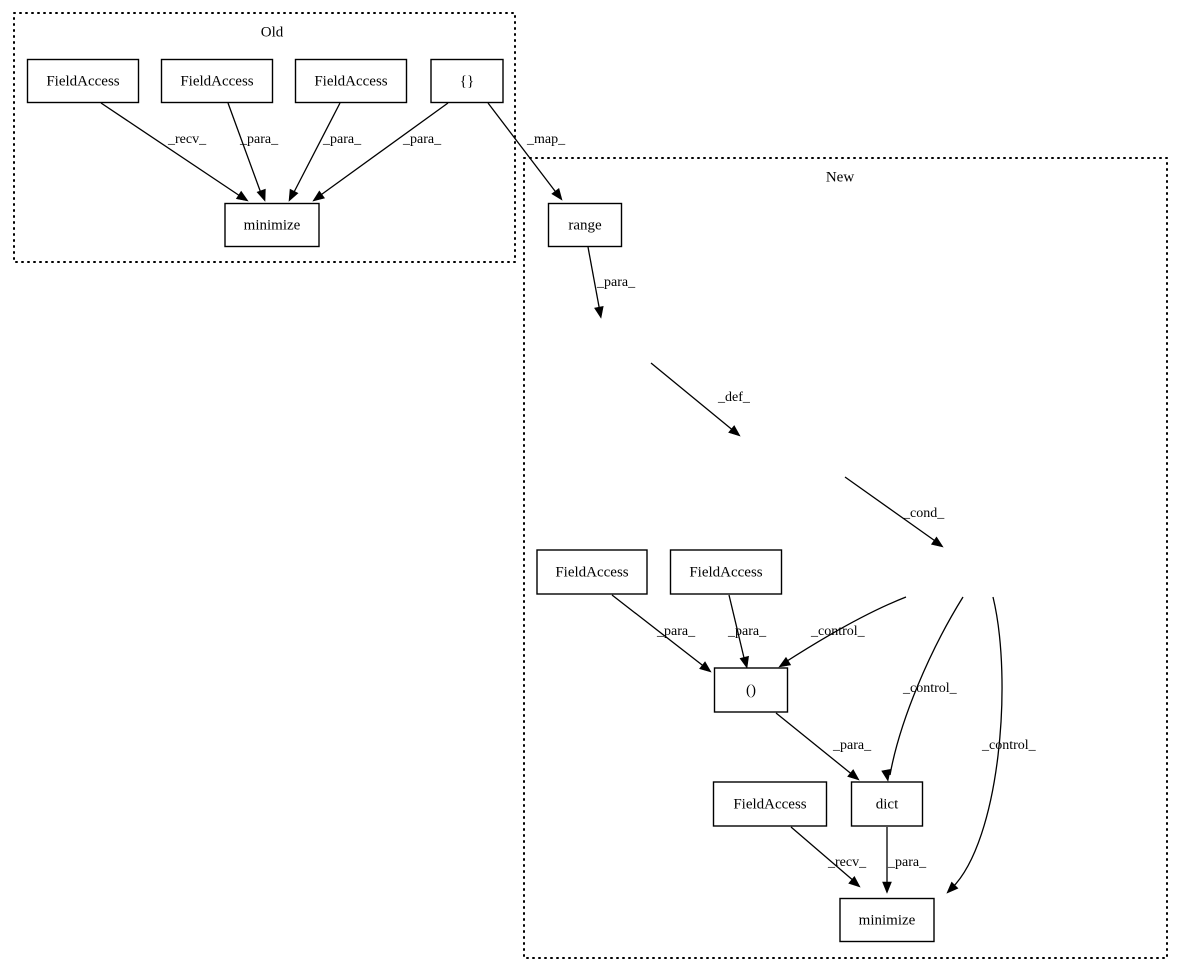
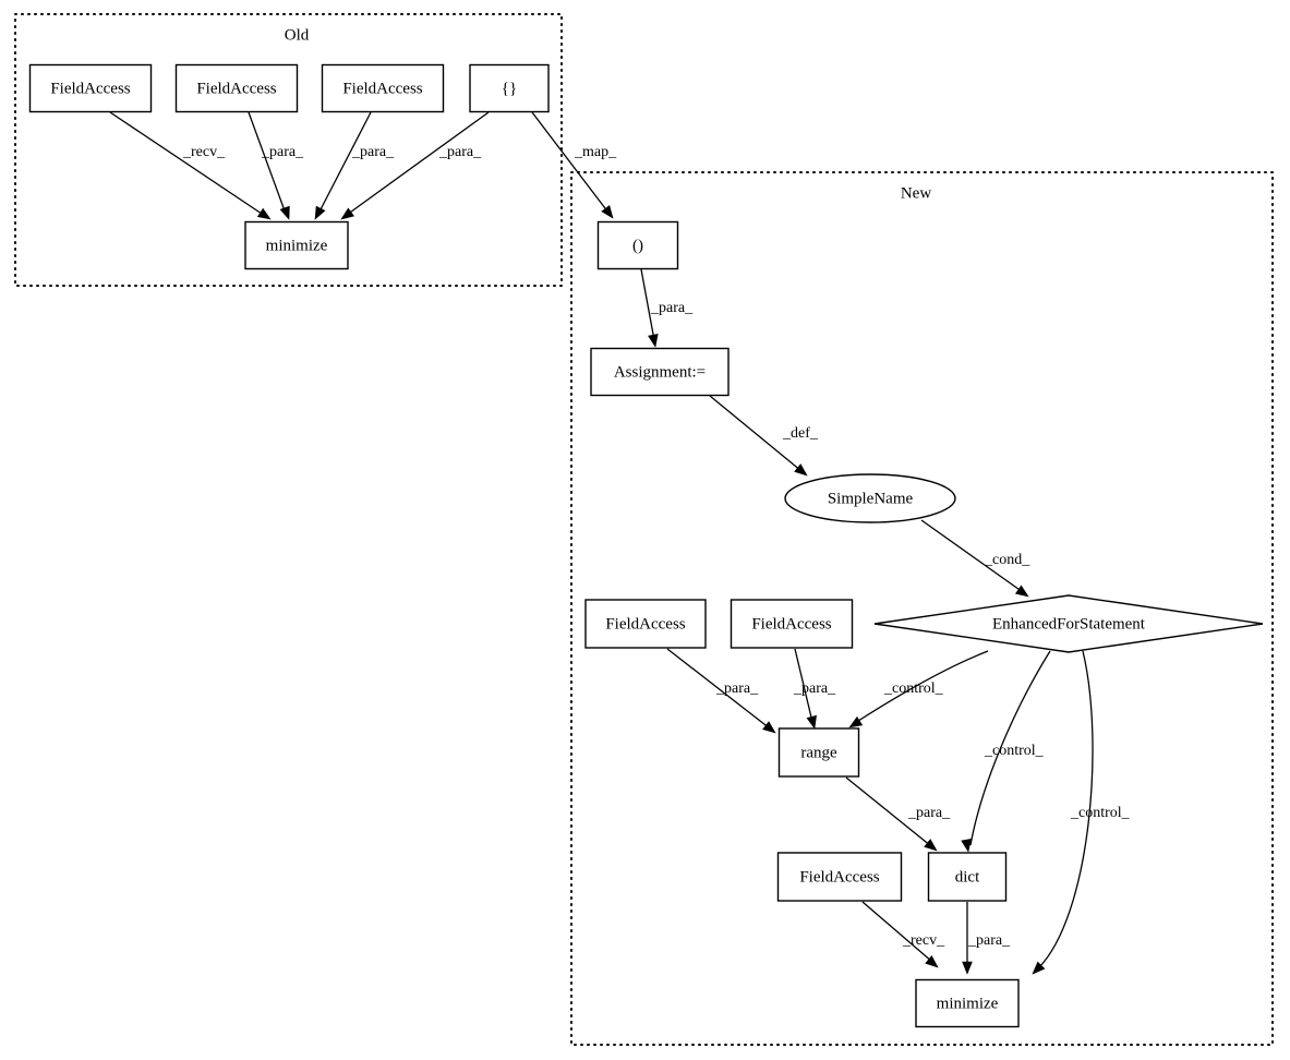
  Old
  New
  _recv_
  _para_
  _para_
  _para_
  _map_
  _para_
  _def_
  _cond_
  _para_
  _para_
  _control_
  _para_
  _control_
  _control_
  _recv_
  _para_
  FieldAccess
  FieldAccess
  FieldAccess
  {}
  minimize
- range
+ ()
+ Assignment:=
+ SimpleName
+ EnhancedForStatement
  FieldAccess
  FieldAccess
- ()
+ range
  dict
  FieldAccess
  minimize
